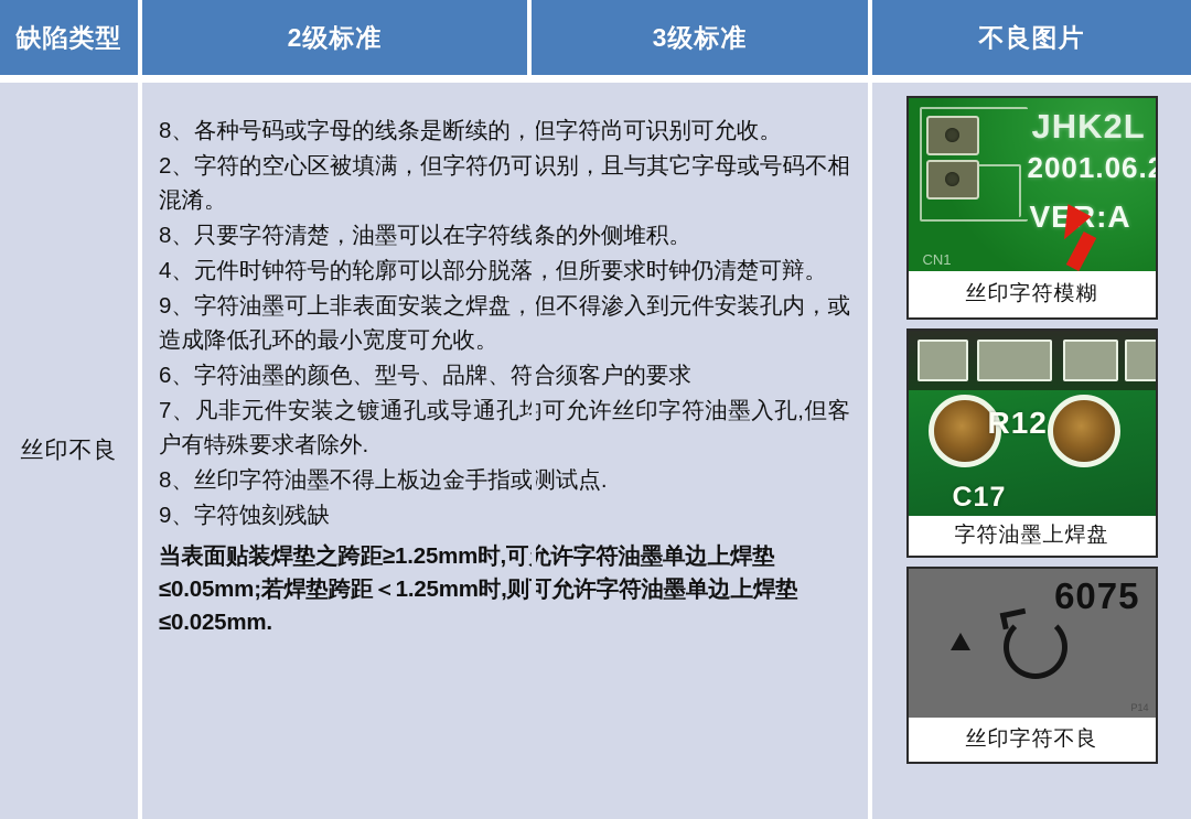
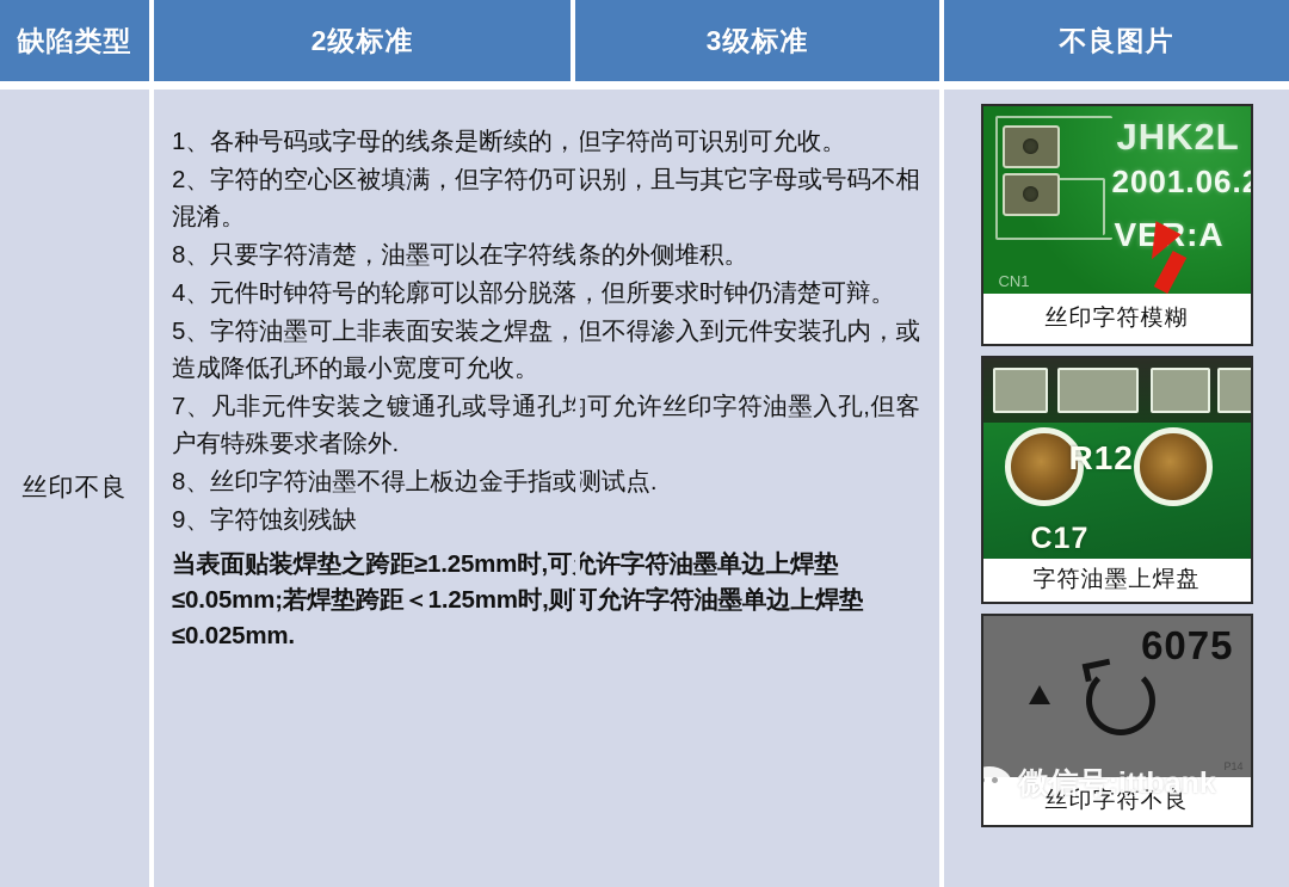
  缺陷类型
  2级标准
  3级标准
  不良图片
  丝印不良
- 8、各种号码或字母的线条是断续的，但字符尚可识别可允收。
+ 1、各种号码或字母的线条是断续的，但字符尚可识别可允收。
  2、字符的空心区被填满，但字符仍可识别，且与其它字母或号码不相混淆。
  8、只要字符清楚，油墨可以在字符线条的外侧堆积。
  4、元件时钟符号的轮廓可以部分脱落，但所要求时钟仍清楚可辩。
- 9、字符油墨可上非表面安装之焊盘，但不得渗入到元件安装孔内，或造成降低孔环的最小宽度可允收。
+ 5、字符油墨可上非表面安装之焊盘，但不得渗入到元件安装孔内，或造成降低孔环的最小宽度可允收。
- 6、字符油墨的颜色、型号、品牌、符合须客户的要求
  7、凡非元件安装之镀通孔或导通孔可允许丝印字符油墨入孔,但客户有特殊要求者除外.
  8、丝印字符油墨不得上板边金手指或测试点.
  9、字符蚀刻残缺
  当表面贴装焊垫之跨距≥1.25mm时,可允许字符油墨单边上焊垫≤0.05mm;若焊垫跨距＜1.25mm时,则可允许字符油墨单边上焊垫≤0.025mm.
  CN1
  JHK2L
  2001.06.
  VER:A
  丝印字符模糊
  R12
  C17
  字符油墨上焊盘
  6075
  P14
  丝印字符不良
+ 微信号:ittbank
